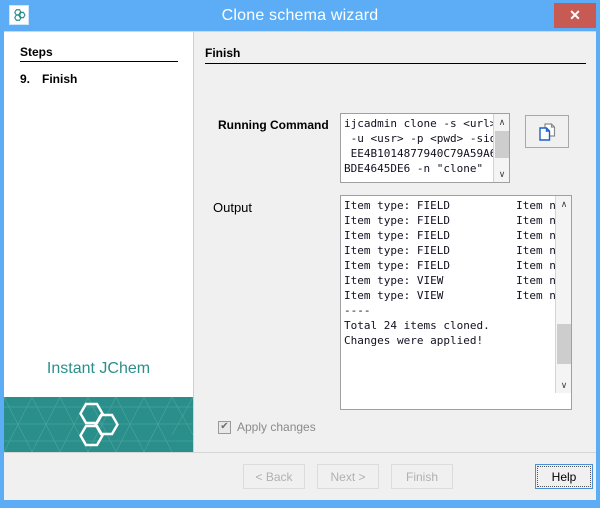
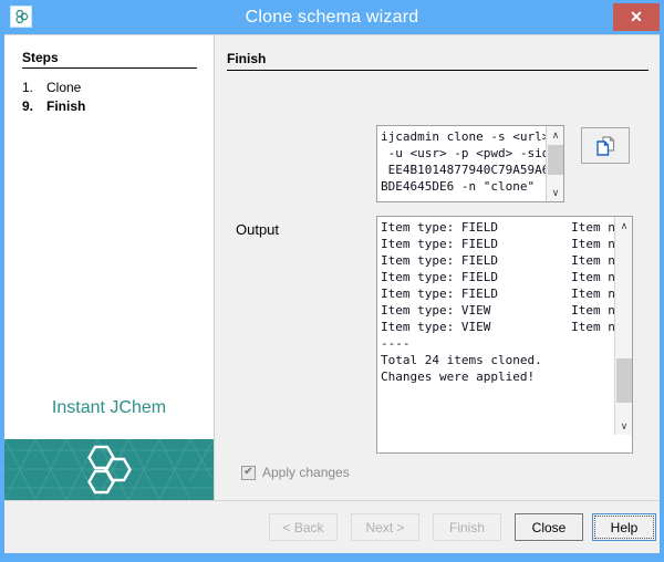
  Clone schema wizard
  ✕
  Steps
+ 1.
+ Clone
  9.
  Finish
  Instant JChem
  Finish
- Running Command
  ijcadmin clone -s <url
  -u <usr> -p <pwd> -si
  EE4B1014877940C79A59A
  BDE4645DE6 -n "clone"
  ∧
  ∨
  Output
  Item type: FIELD Item n
  Item type: FIELD Item n
  Item type: FIELD Item n
  Item type: FIELD Item n
  Item type: FIELD Item n
  Item type: VIEW Item n
  Item type: VIEW Item n
  ----
  Total 24 items cloned.
  Changes were applied!
  ∧
  ∨
  ✔
  Apply changes
  < Back
  Next >
  Finish
+ Close
  Help
